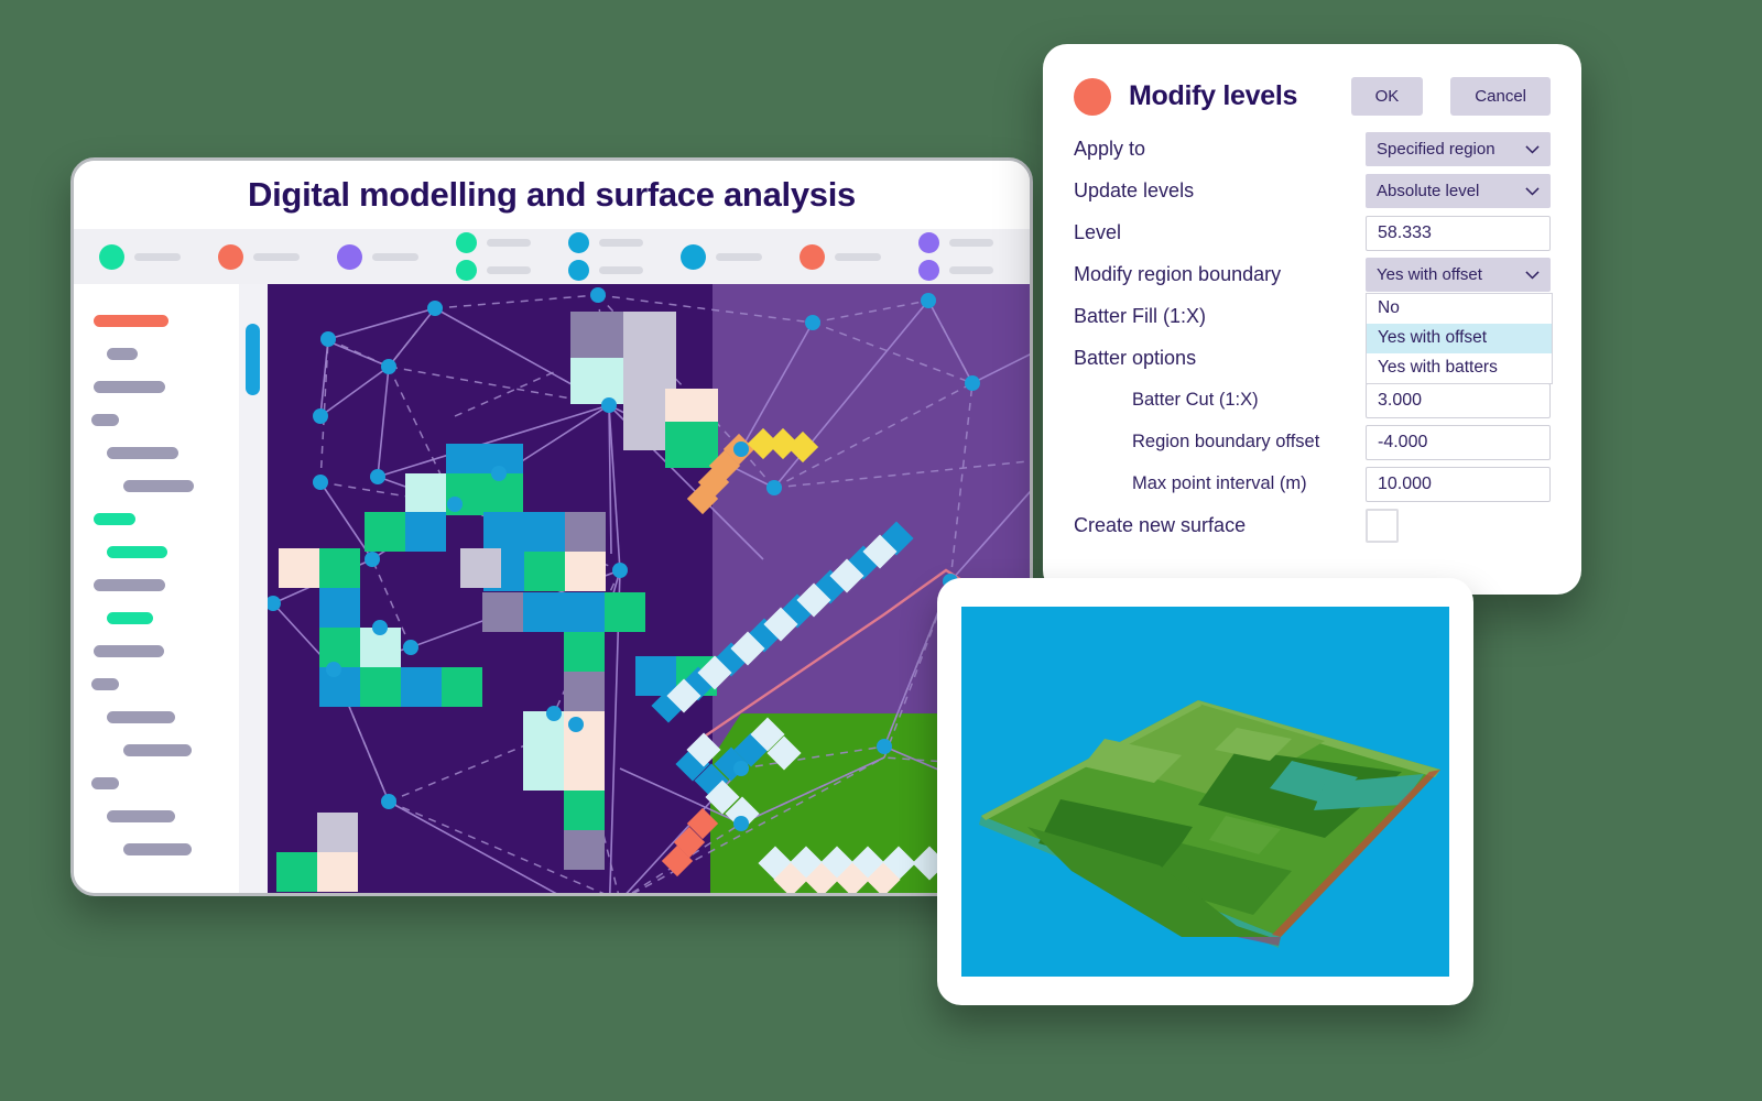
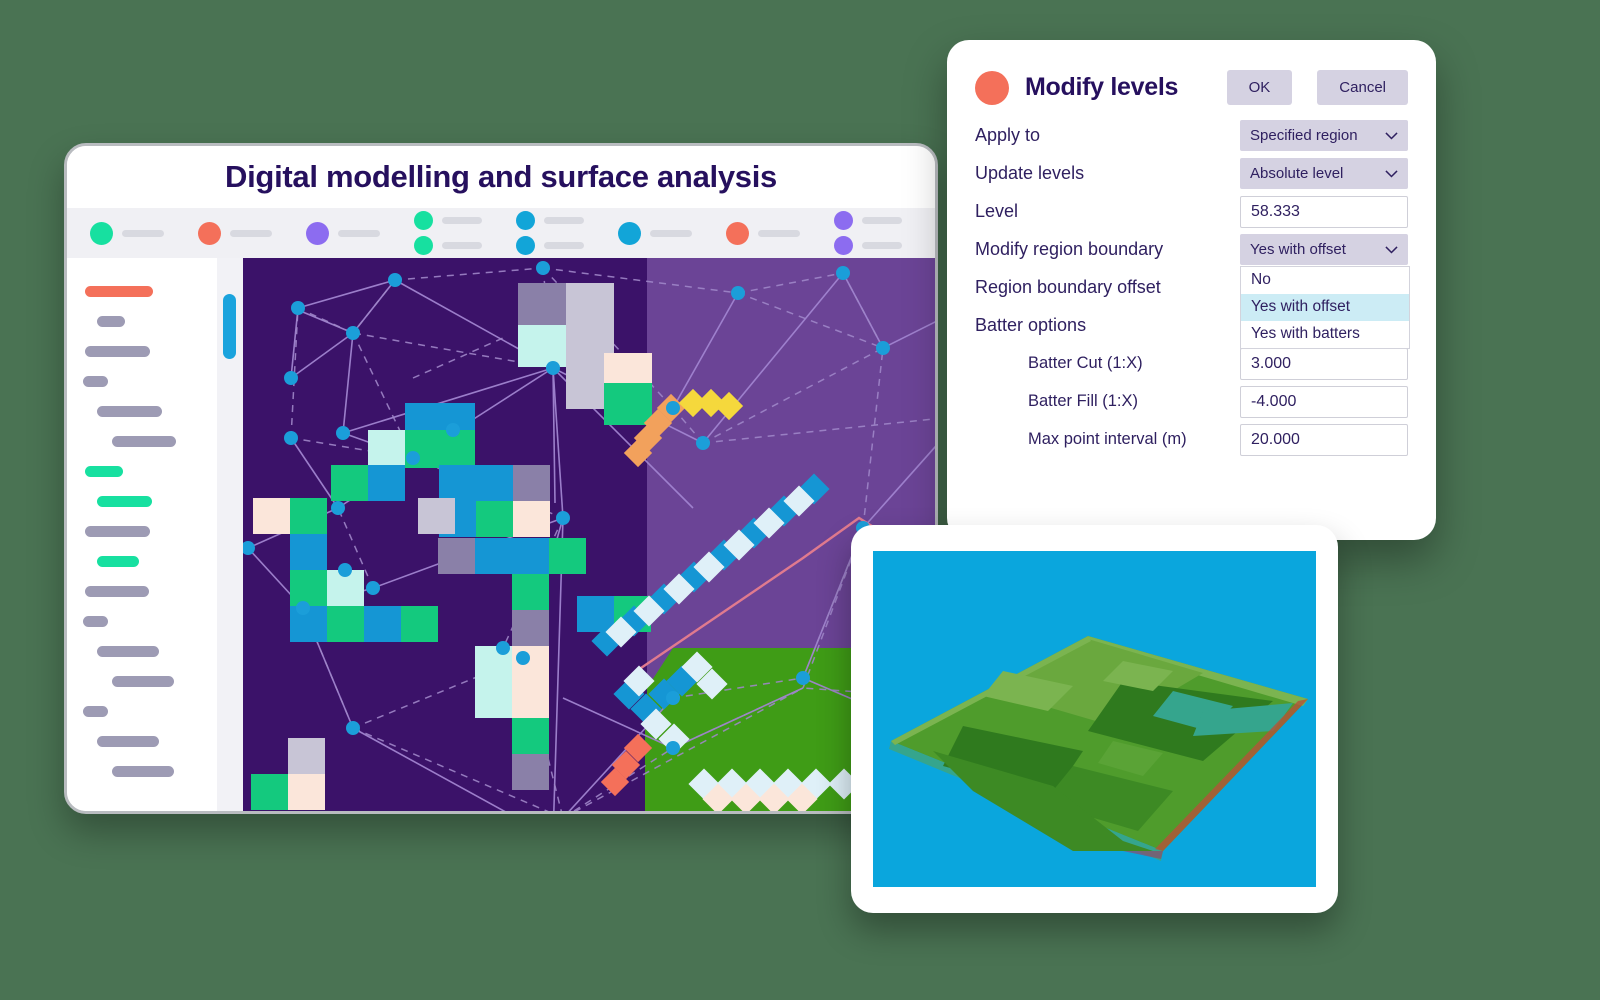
  Digital modelling and surface analysis
  Modify levels
  OK
  Cancel
  Apply to
  Specified region
  Update levels
  Absolute level
  Level
  58.333
  Modify region boundary
  Yes with offset
  No
  Yes with offset
  Yes with batters
- Batter Fill (1:X)
+ Region boundary offset
  Batter options
  Batter Cut (1:X)
  3.000
- Region boundary offset
+ Batter Fill (1:X)
  -4.000
  Max point interval (m)
- 10.000
+ 20.000
- Create new surface
